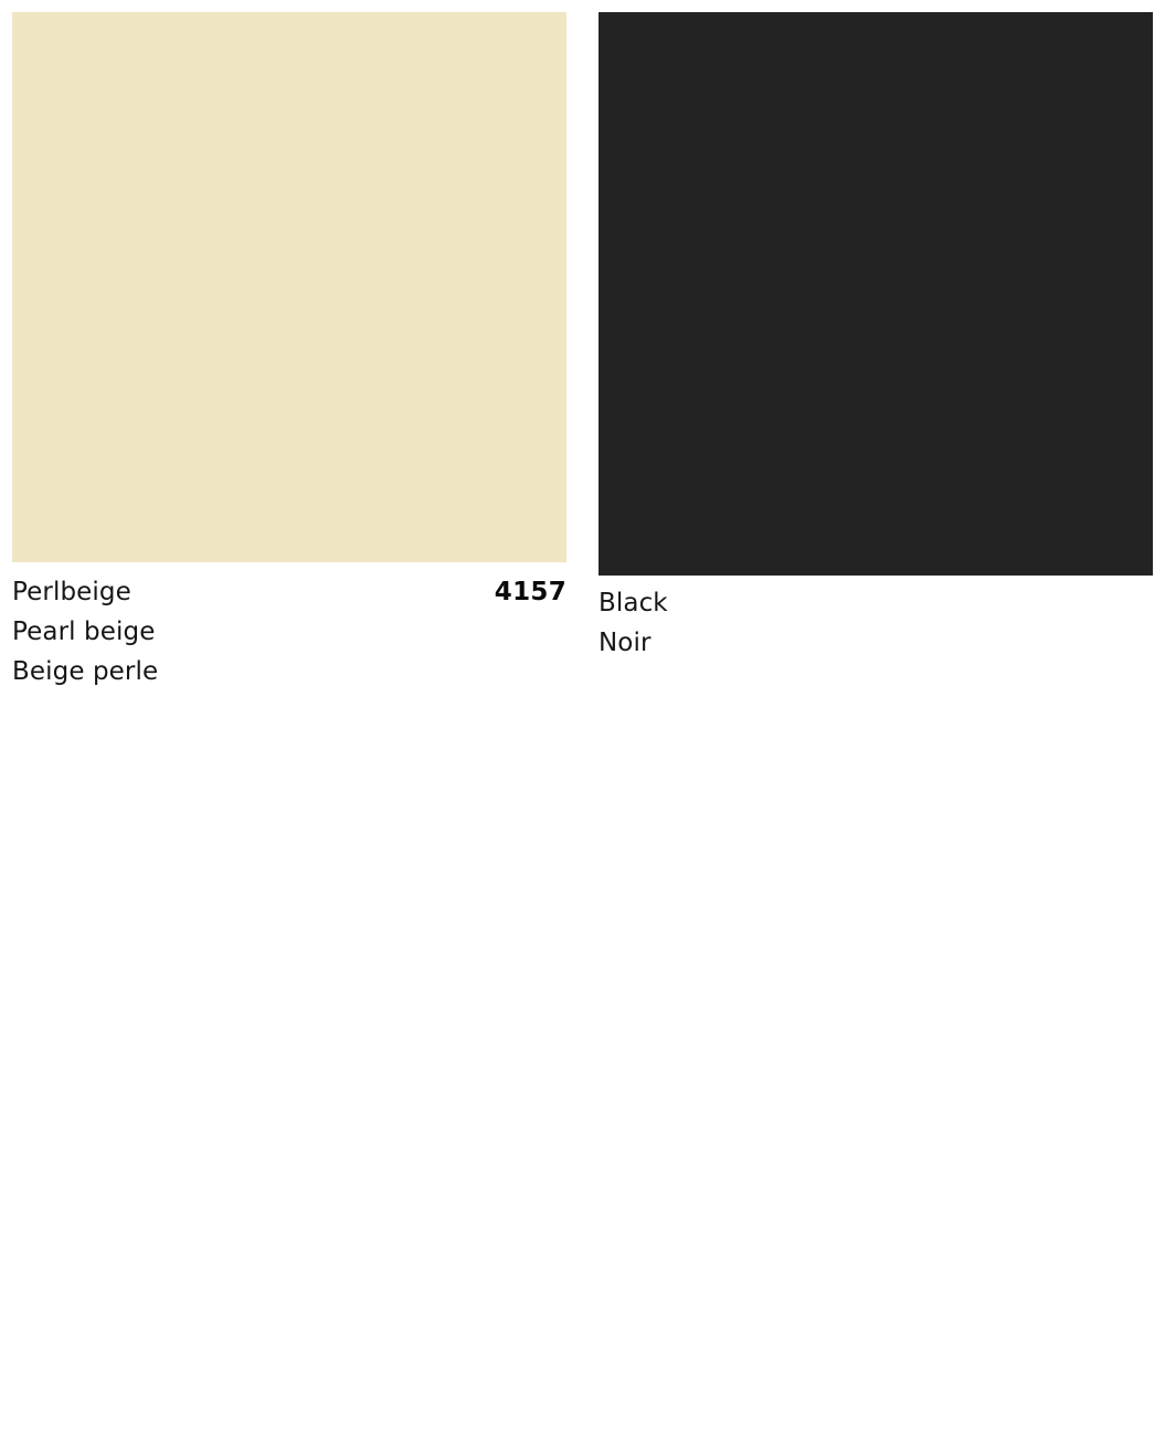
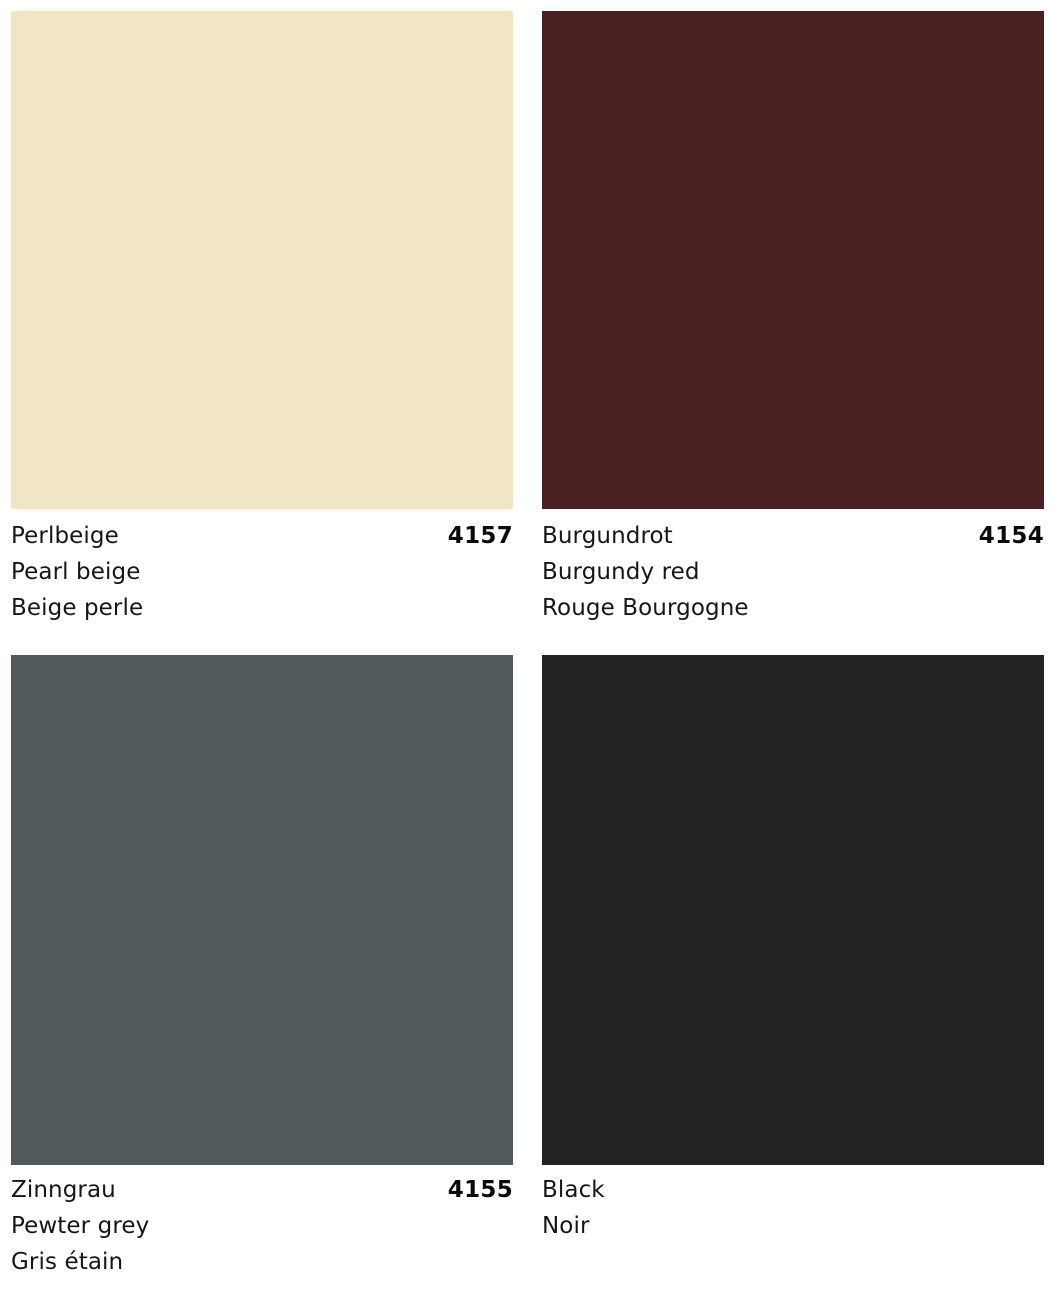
  Perlbeige
  4157
  Pearl beige
  Beige perle
+ Burgundrot
+ 4154
+ Burgundy red
+ Rouge Bourgogne
+ Zinngrau
+ 4155
+ Pewter grey
+ Gris étain
  Black
  Noir
